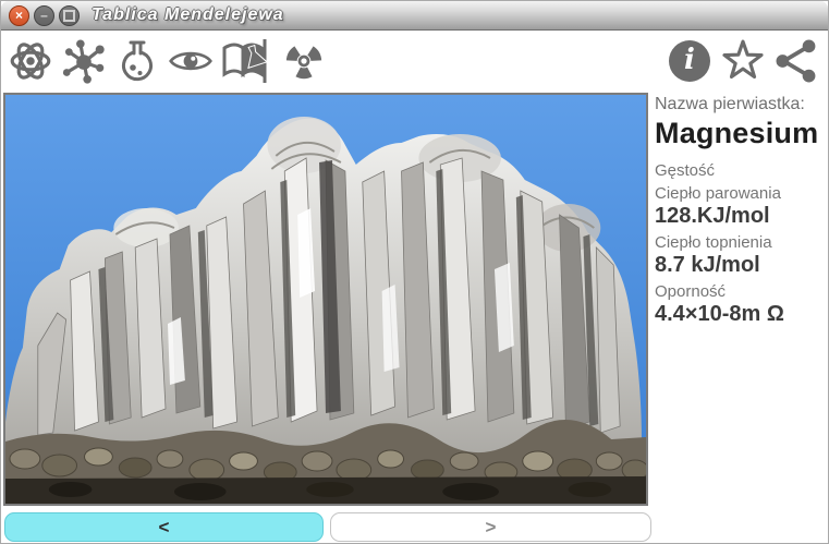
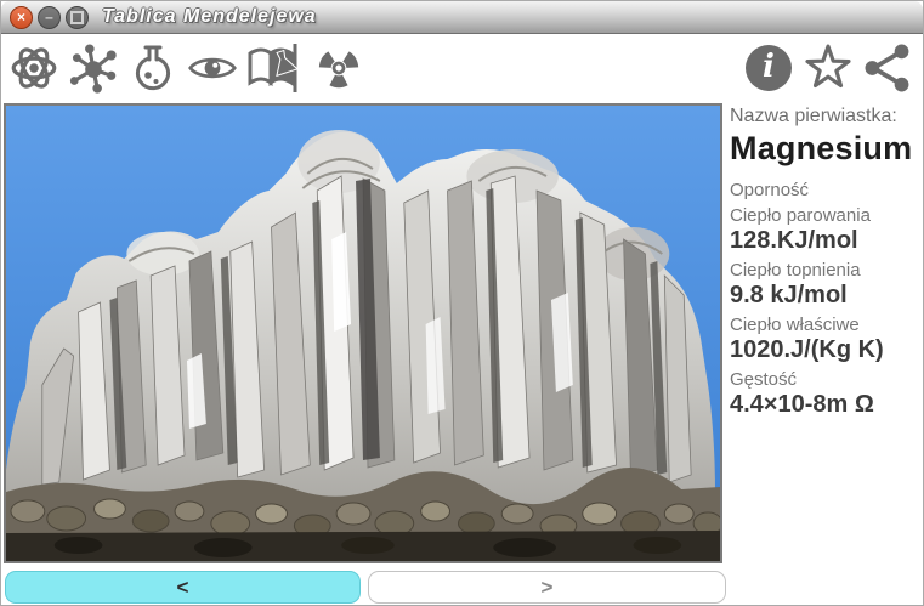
  ×
  –
  Tablica Mendelejewa
  i
  Nazwa pierwiastka:
  Magnesium
- Gęstość
+ Oporność
  Ciepło parowania
  128.KJ/mol
  Ciepło topnienia
- 8.7 kJ/mol
+ 9.8 kJ/mol
+ Ciepło właściwe
+ 1020.J/(Kg K)
- Oporność
+ Gęstość
  4.4×10-8m Ω
  <
  >
